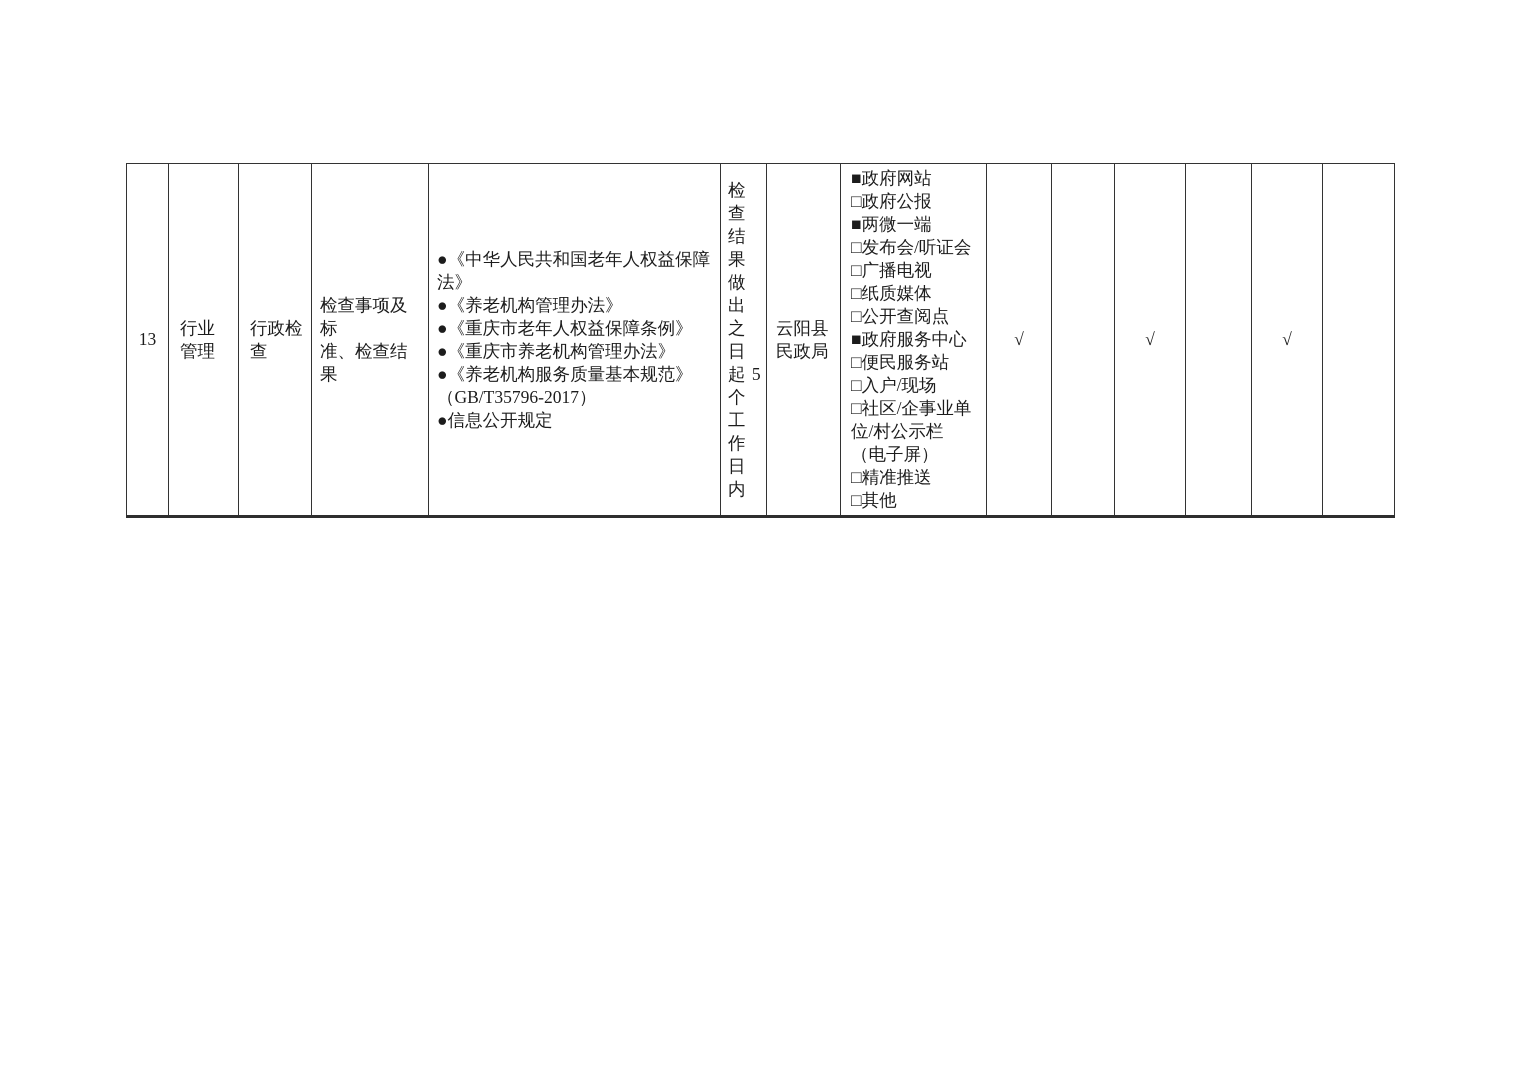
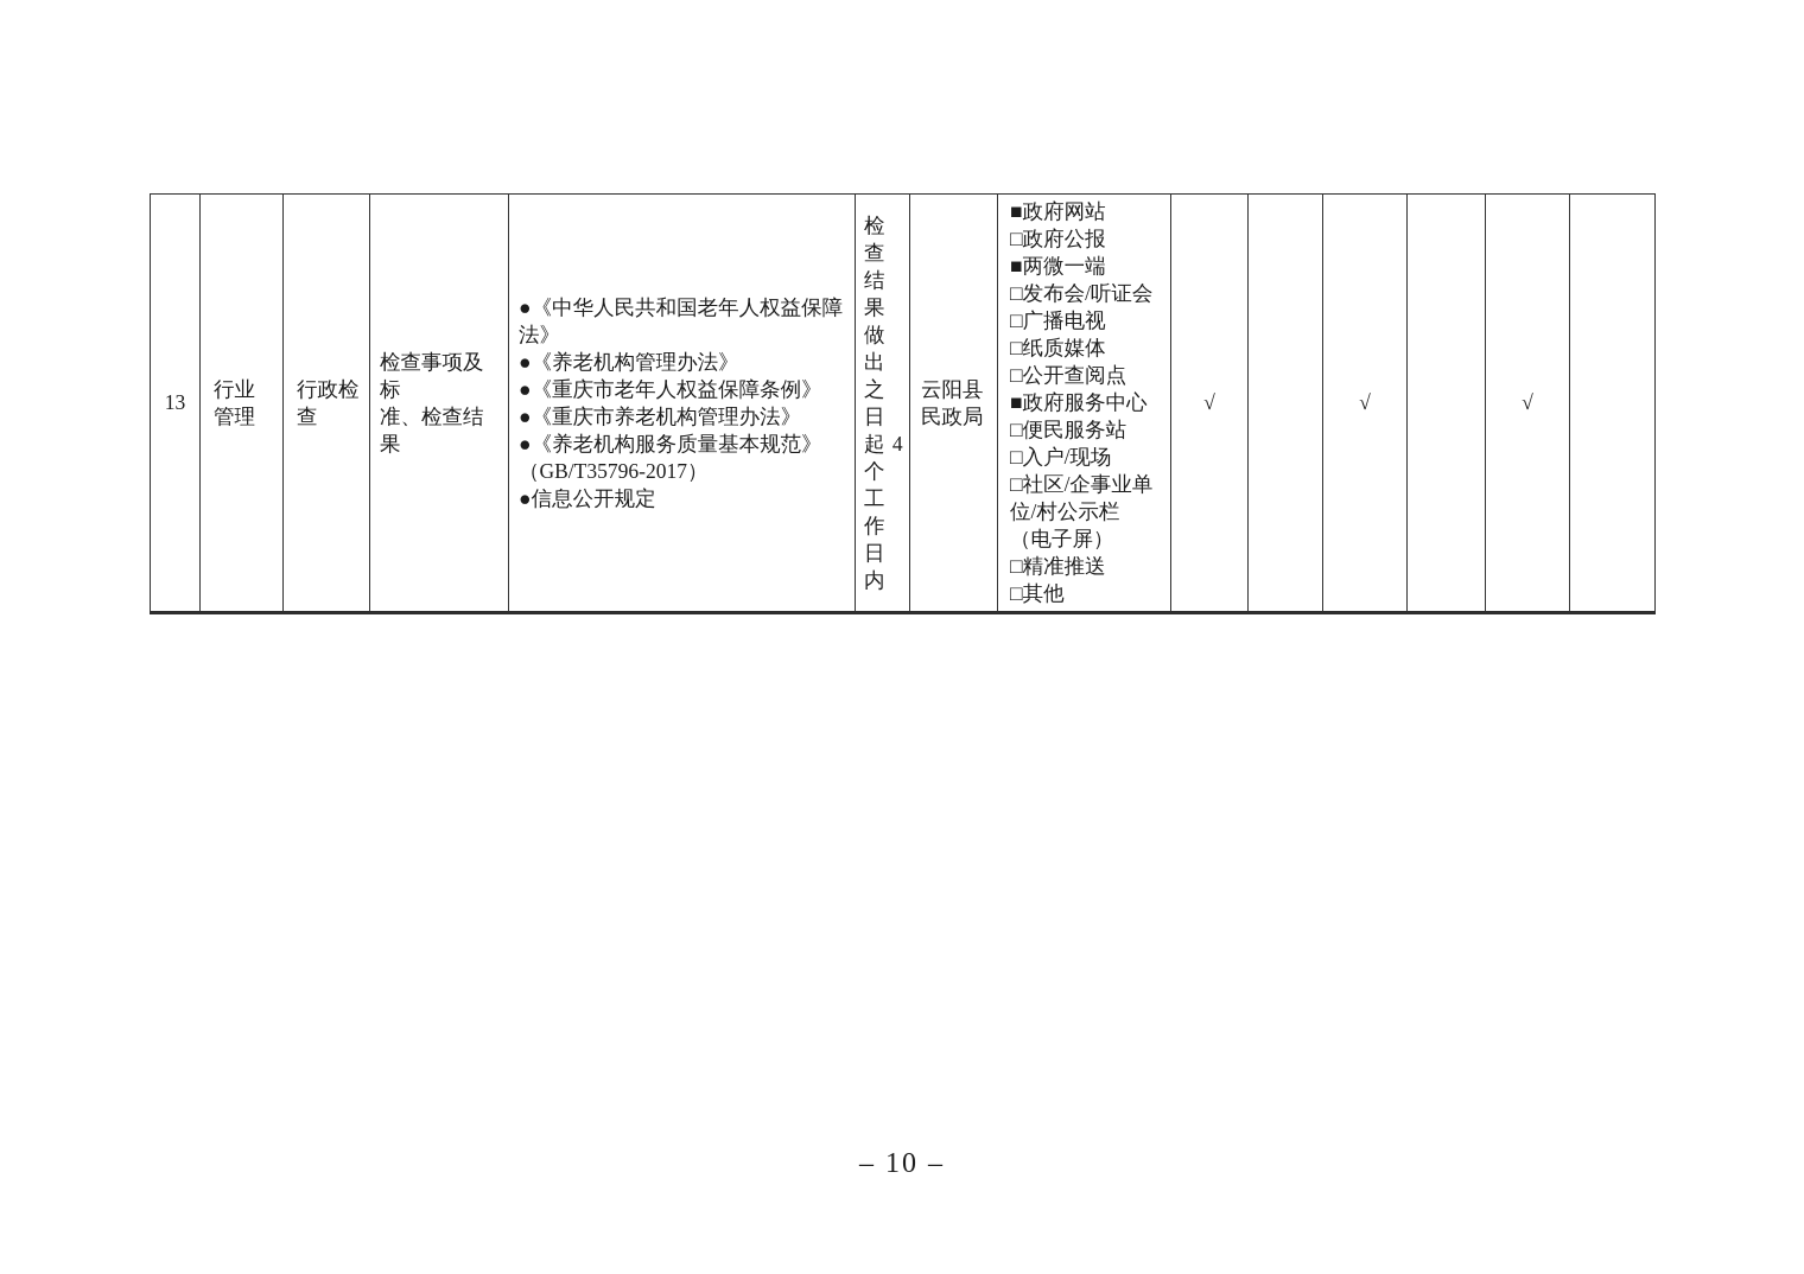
- 13	行业 管理	行政检 查	检查事项及标 准、检查结果	●《中华人民共和国老年人权益保障 法》 ●《养老机构管理办法》 ●《重庆市老年人权益保障条例》 ●《重庆市养老机构管理办法》 ●《养老机构服务质量基本规范》 （GB/T35796-2017） ●信息公开规定	检查 结果 做出 之日 起 5 个工 作日 内	云阳县 民政局	■政府网站 □政府公报 ■两微一端 □发布会/听证会 □广播电视 □纸质媒体 □公开查阅点 ■政府服务中心 □便民服务站 □入户/现场 □社区/企事业单 位/村公示栏 （电子屏） □精准推送 □其他	√		√		√
+ 13	行业 管理	行政检 查	检查事项及标 准、检查结果	●《中华人民共和国老年人权益保障 法》 ●《养老机构管理办法》 ●《重庆市老年人权益保障条例》 ●《重庆市养老机构管理办法》 ●《养老机构服务质量基本规范》 （GB/T35796-2017） ●信息公开规定	检查 结果 做出 之日 起 4 个工 作日 内	云阳县 民政局	■政府网站 □政府公报 ■两微一端 □发布会/听证会 □广播电视 □纸质媒体 □公开查阅点 ■政府服务中心 □便民服务站 □入户/现场 □社区/企事业单 位/村公示栏 （电子屏） □精准推送 □其他	√		√		√
+ – 10 –
